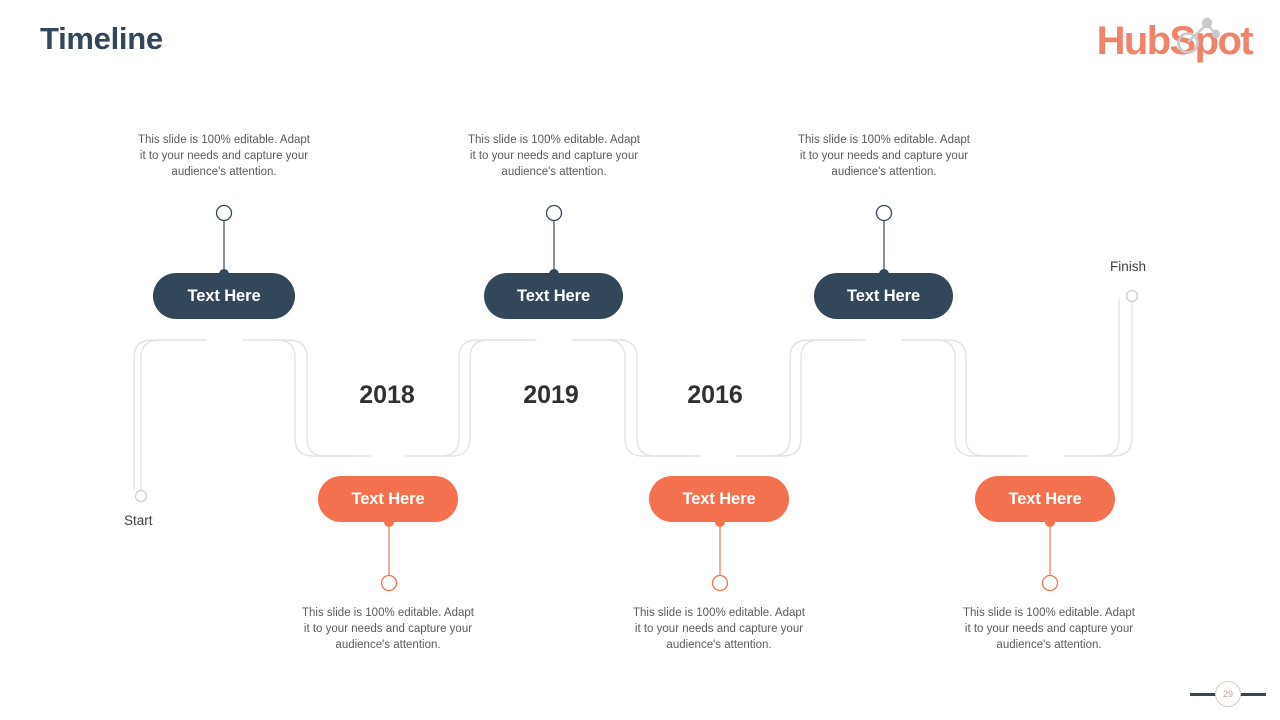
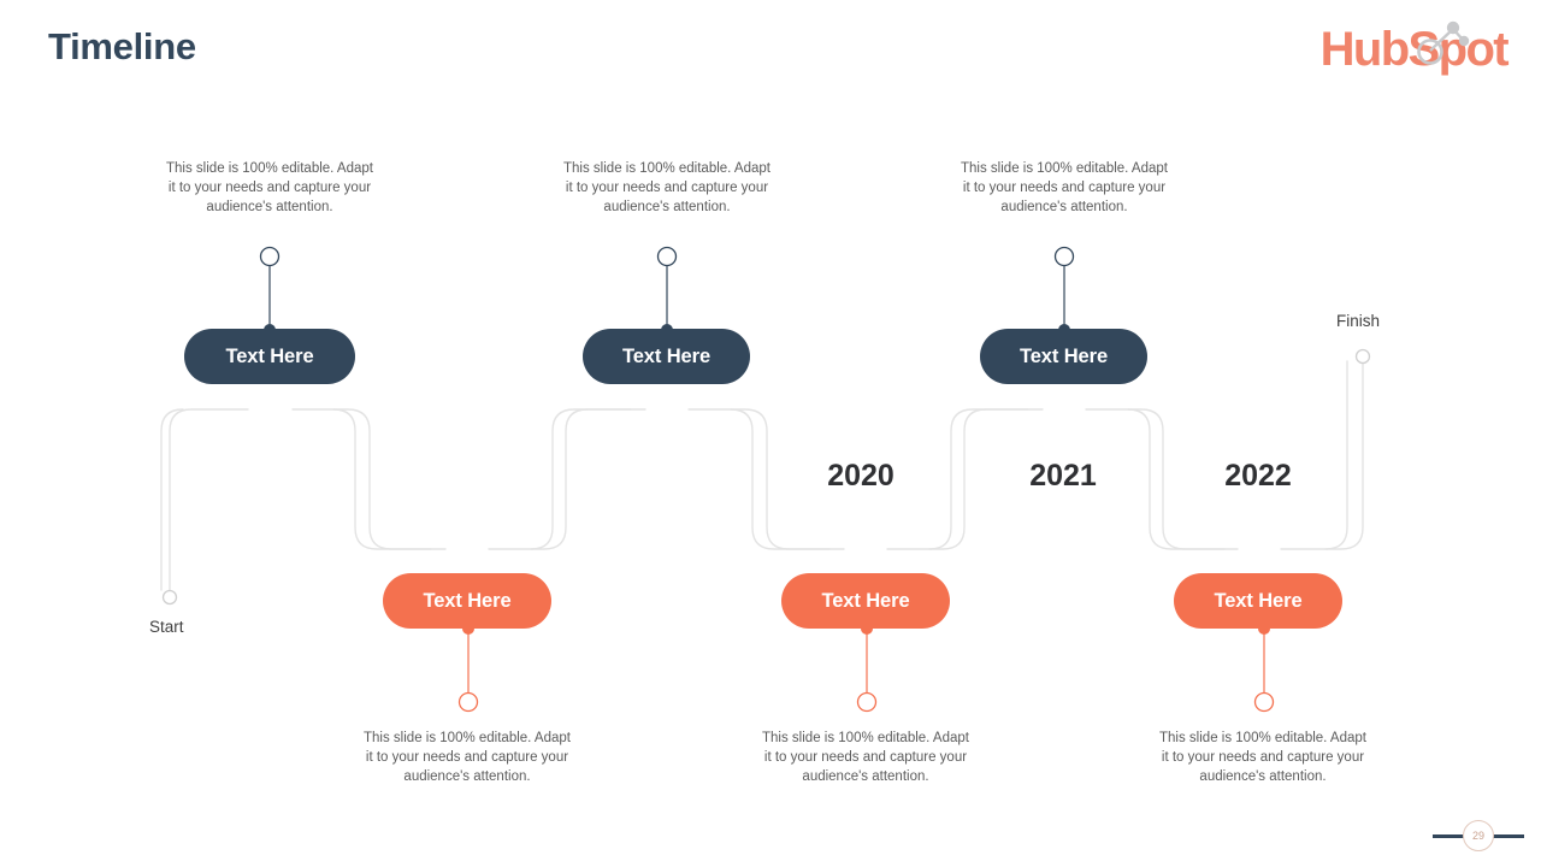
  Timeline
  HubSpot
- 2018
- 2019
- 2016
+ 2020
+ 2021
+ 2022
  This slide is 100% editable. Adapt it to your needs and capture your audience's attention.
  Text Here
  This slide is 100% editable. Adapt it to your needs and capture your audience's attention.
  Text Here
  This slide is 100% editable. Adapt it to your needs and capture your audience's attention.
  Text Here
  Text Here
  This slide is 100% editable. Adapt it to your needs and capture your audience's attention.
  Text Here
  This slide is 100% editable. Adapt it to your needs and capture your audience's attention.
  Text Here
  This slide is 100% editable. Adapt it to your needs and capture your audience's attention.
  Start
  Finish
  29
